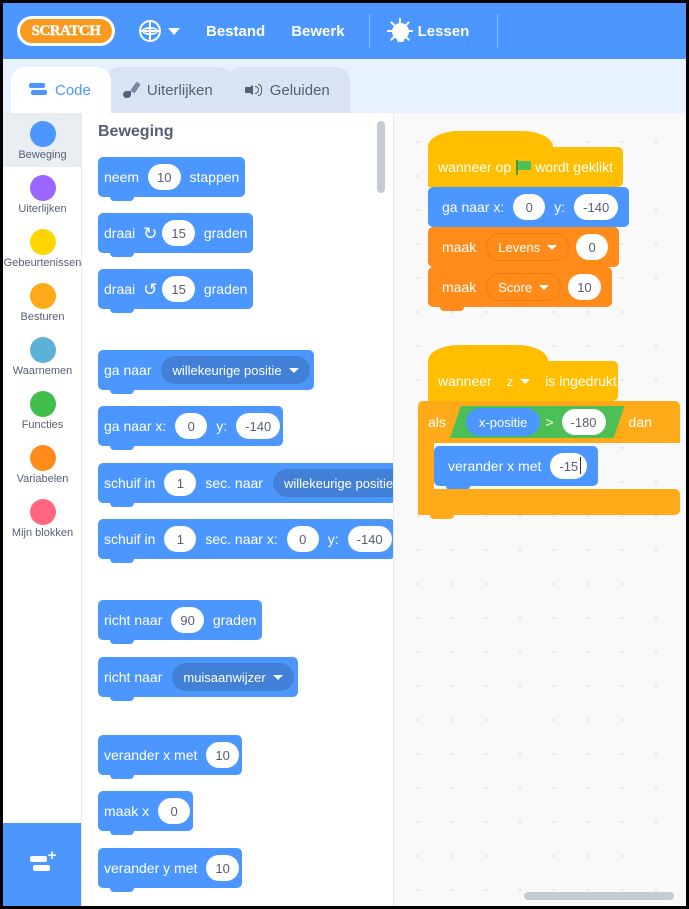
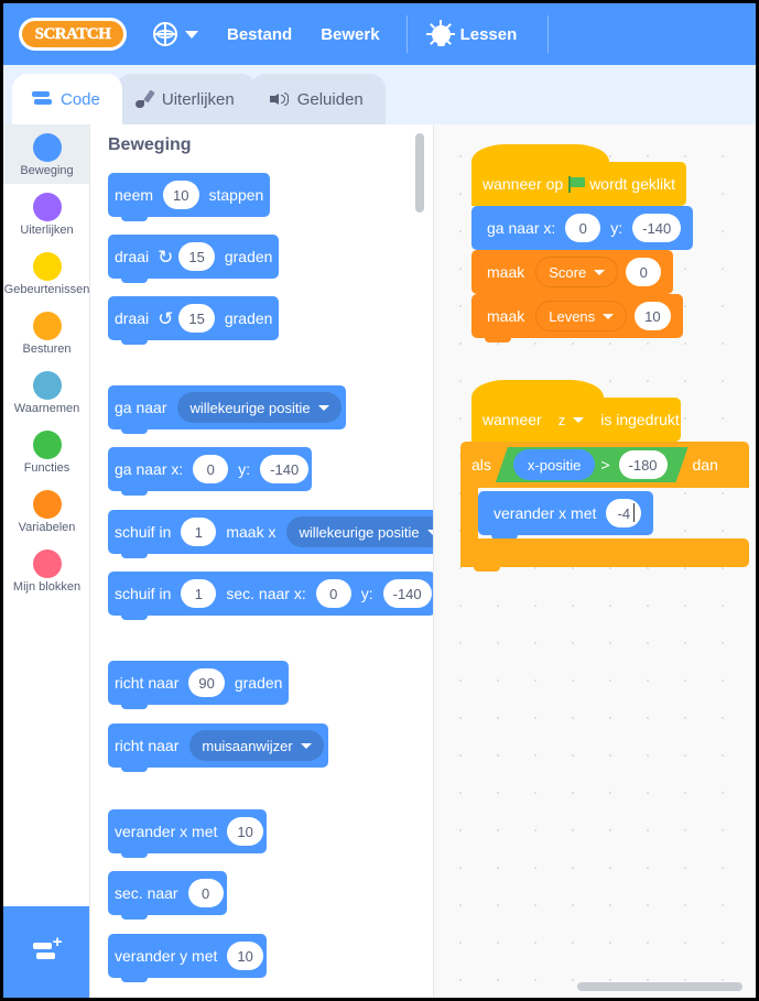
  SCRATCH
  Bestand
  Bewerk
  Lessen
  Code
  Uiterlijken
  Geluiden
  Beweging
  Uiterlijken
  Gebeurtenissen
  Besturen
  Waarnemen
  Functies
  Variabelen
  Mijn blokken
  +
  Beweging
  neem
  10
  stappen
  draai
  ↻
  15
  graden
  draai
  ↺
  15
  graden
  ga naar
  willekeurige positie
  ga naar x:
  0
  y:
  -140
  schuif in
  1
- sec. naar
+ maak x
  willekeurige positie
  schuif in
  1
  sec. naar x:
  0
  y:
  -140
  richt naar
  90
  graden
  richt naar
  muisaanwijzer
  verander x met
  10
- maak x
+ sec. naar
  0
  verander y met
  10
  wanneer op
  wordt geklikt
  ga naar x:
  0
  y:
  -140
  maak
- Levens
+ Score
  0
  maak
- Score
+ Levens
  10
  wanneer
  z
  is ingedrukt
  als
  x-positie
  >
  -180
  dan
  verander x met
- -15
+ -4
